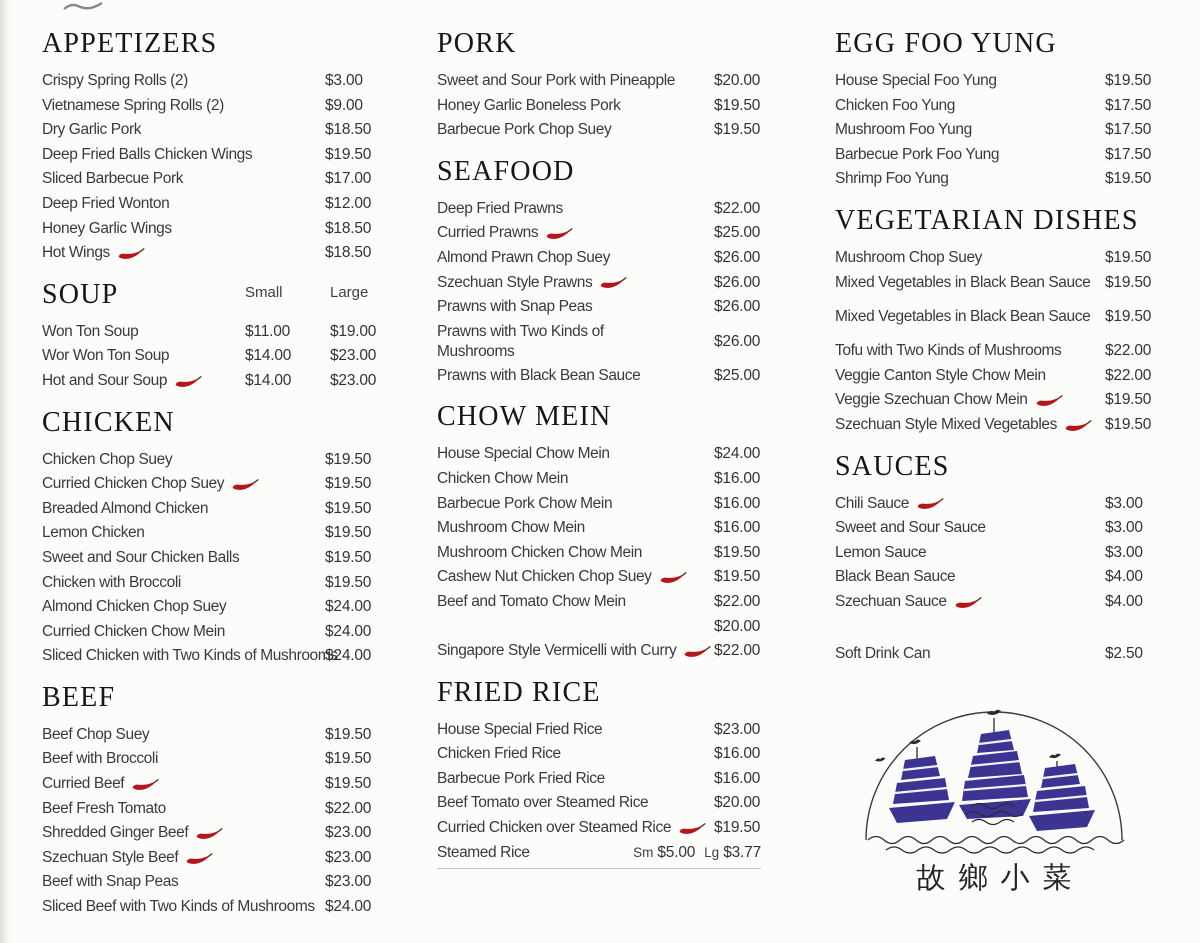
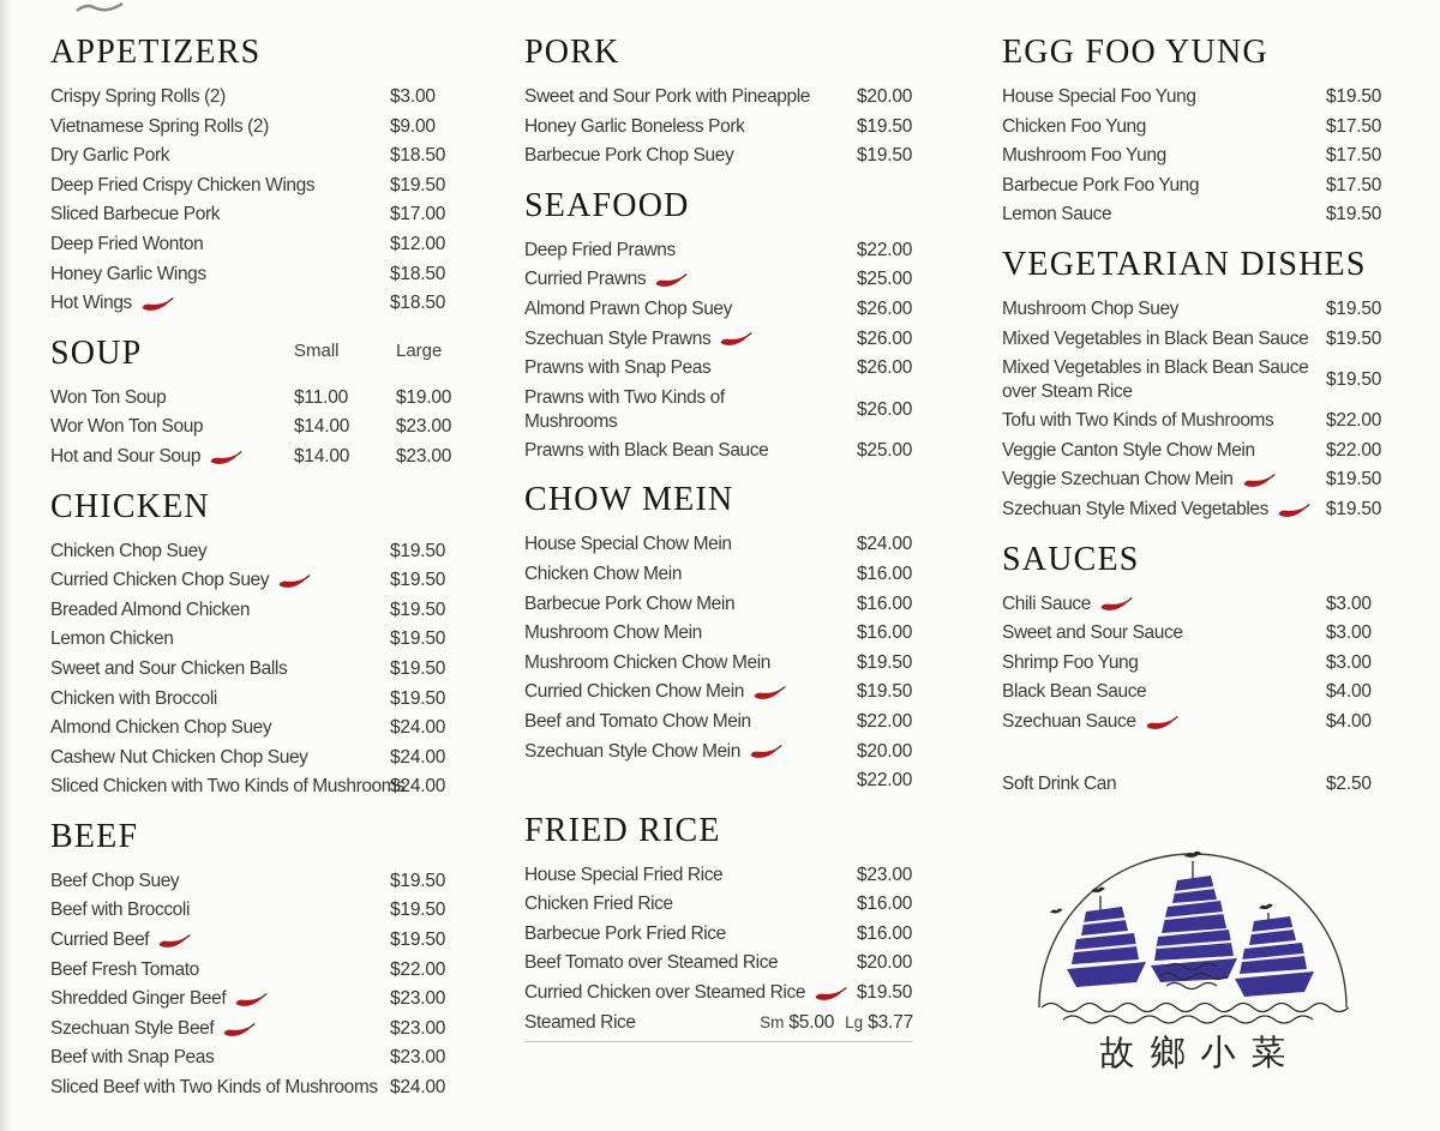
  APPETIZERS
  Crispy Spring Rolls (2)
  $3.00
  Vietnamese Spring Rolls (2)
  $9.00
  Dry Garlic Pork
  $18.50
- Deep Fried Balls Chicken Wings
+ Deep Fried Crispy Chicken Wings
  $19.50
  Sliced Barbecue Pork
  $17.00
  Deep Fried Wonton
  $12.00
  Honey Garlic Wings
  $18.50
  Hot Wings
  $18.50
  SOUP
  Small
  Large
  Won Ton Soup
  $11.00
  $19.00
  Wor Won Ton Soup
  $14.00
  $23.00
  Hot and Sour Soup
  $14.00
  $23.00
  CHICKEN
  Chicken Chop Suey
  $19.50
  Curried Chicken Chop Suey
  $19.50
  Breaded Almond Chicken
  $19.50
  Lemon Chicken
  $19.50
  Sweet and Sour Chicken Balls
  $19.50
  Chicken with Broccoli
  $19.50
  Almond Chicken Chop Suey
  $24.00
- Curried Chicken Chow Mein
+ Cashew Nut Chicken Chop Suey
  $24.00
  Sliced Chicken with Two Kinds of Mushrooms
  $24.00
  BEEF
  Beef Chop Suey
  $19.50
  Beef with Broccoli
  $19.50
  Curried Beef
  $19.50
  Beef Fresh Tomato
  $22.00
  Shredded Ginger Beef
  $23.00
  Szechuan Style Beef
  $23.00
  Beef with Snap Peas
  $23.00
  Sliced Beef with Two Kinds of Mushrooms
  $24.00
  PORK
  Sweet and Sour Pork with Pineapple
  $20.00
  Honey Garlic Boneless Pork
  $19.50
  Barbecue Pork Chop Suey
  $19.50
  SEAFOOD
  Deep Fried Prawns
  $22.00
  Curried Prawns
  $25.00
  Almond Prawn Chop Suey
  $26.00
  Szechuan Style Prawns
  $26.00
  Prawns with Snap Peas
  $26.00
  Prawns with Two Kinds of
  Mushrooms
  $26.00
  Prawns with Black Bean Sauce
  $25.00
  CHOW MEIN
  House Special Chow Mein
  $24.00
  Chicken Chow Mein
  $16.00
  Barbecue Pork Chow Mein
  $16.00
  Mushroom Chow Mein
  $16.00
  Mushroom Chicken Chow Mein
  $19.50
- Cashew Nut Chicken Chop Suey
+ Curried Chicken Chow Mein
  $19.50
  Beef and Tomato Chow Mein
  $22.00
+ Szechuan Style Chow Mein
  $20.00
- Singapore Style Vermicelli with Curry
  $22.00
  FRIED RICE
  House Special Fried Rice
  $23.00
  Chicken Fried Rice
  $16.00
  Barbecue Pork Fried Rice
  $16.00
  Beef Tomato over Steamed Rice
  $20.00
  Curried Chicken over Steamed Rice
  $19.50
  Steamed Rice
  Sm
  $5.00
  Lg
  $3.77
  EGG FOO YUNG
  House Special Foo Yung
  $19.50
  Chicken Foo Yung
  $17.50
  Mushroom Foo Yung
  $17.50
  Barbecue Pork Foo Yung
  $17.50
- Shrimp Foo Yung
+ Lemon Sauce
  $19.50
  VEGETARIAN DISHES
  Mushroom Chop Suey
  $19.50
  Mixed Vegetables in Black Bean Sauce
  $19.50
  Mixed Vegetables in Black Bean Sauce
+ over Steam Rice
  $19.50
  Tofu with Two Kinds of Mushrooms
  $22.00
  Veggie Canton Style Chow Mein
  $22.00
  Veggie Szechuan Chow Mein
  $19.50
  Szechuan Style Mixed Vegetables
  $19.50
  SAUCES
  Chili Sauce
  $3.00
  Sweet and Sour Sauce
  $3.00
- Lemon Sauce
+ Shrimp Foo Yung
  $3.00
  Black Bean Sauce
  $4.00
  Szechuan Sauce
  $4.00
  Soft Drink Can
  $2.50
  故鄉小菜
